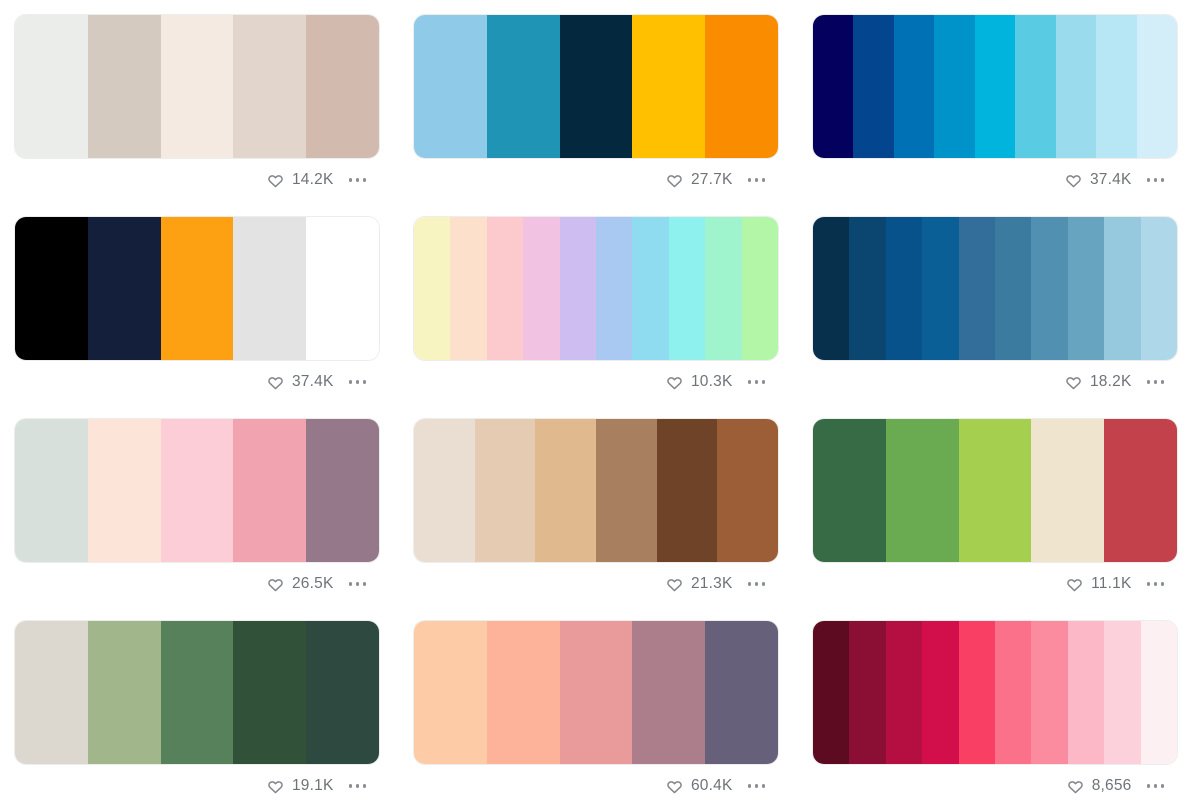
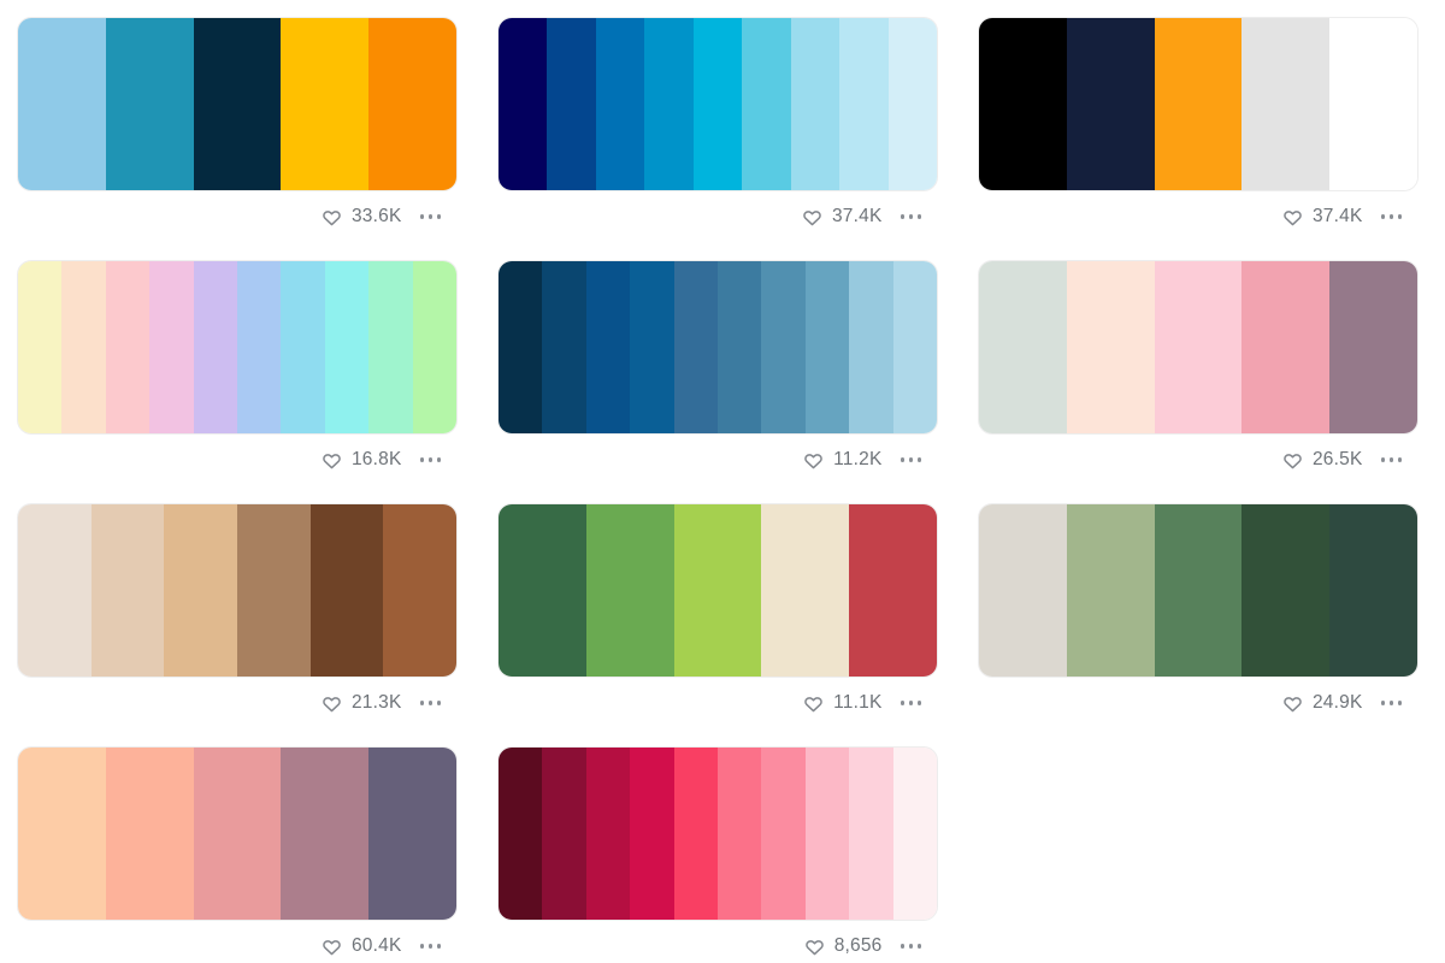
- 14.2K
- 27.7K
+ 33.6K
  37.4K
  37.4K
- 10.3K
+ 16.8K
- 18.2K
+ 11.2K
  26.5K
  21.3K
  11.1K
- 19.1K
+ 24.9K
  60.4K
  8,656
